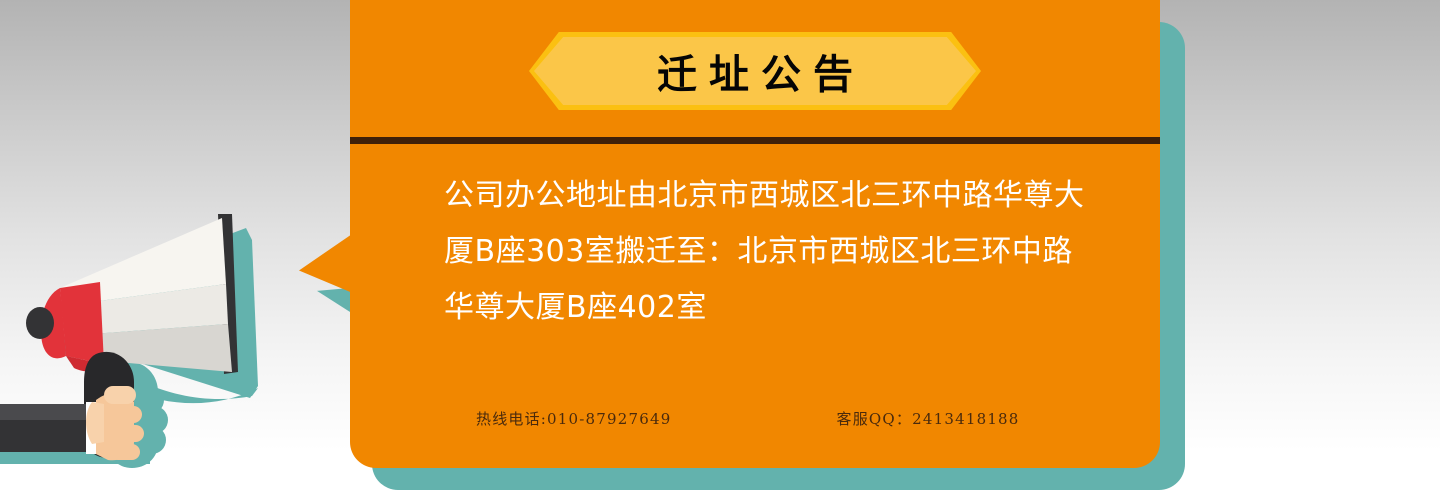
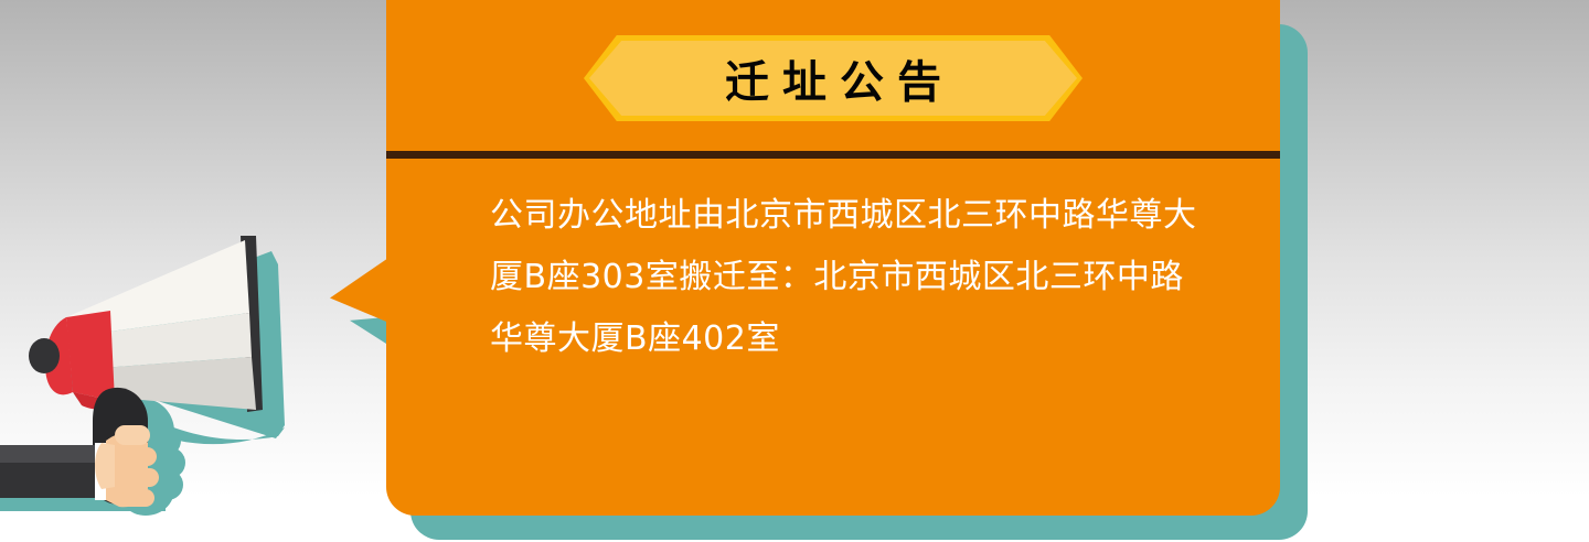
  迁址公告
  公司办公地址由北京市西城区北三环中路华尊大厦B座303室搬迁至：北京市西城区北三环中路华尊大厦B座402室
- 热线电话:010-87927649
- 客服QQ：2413418188
